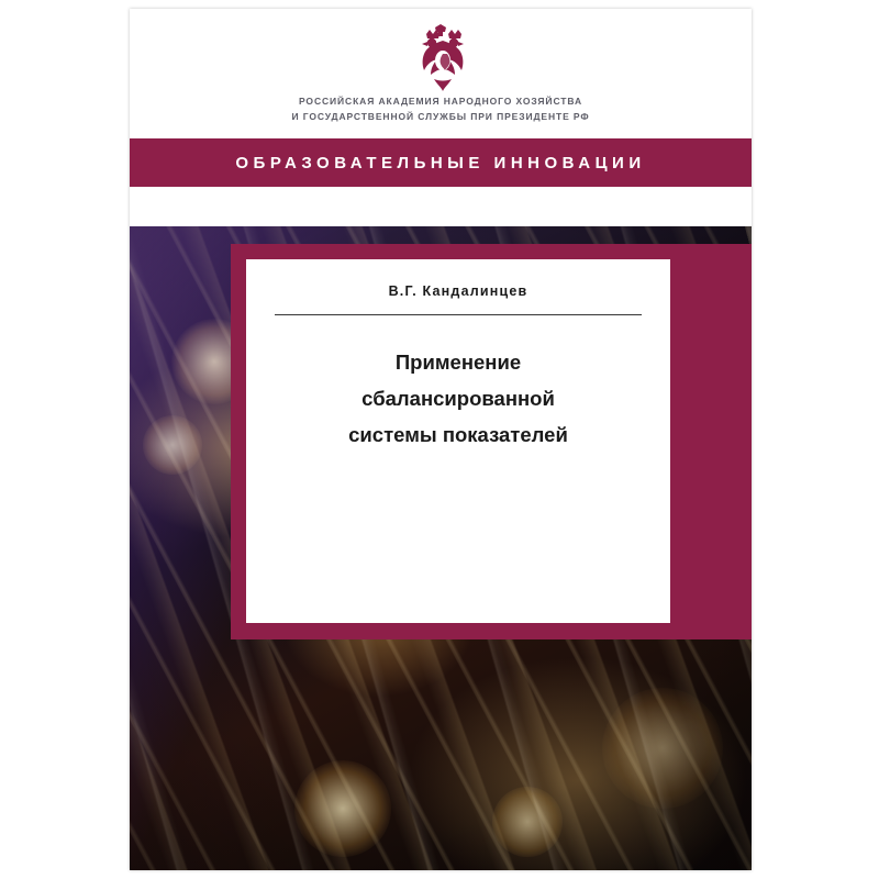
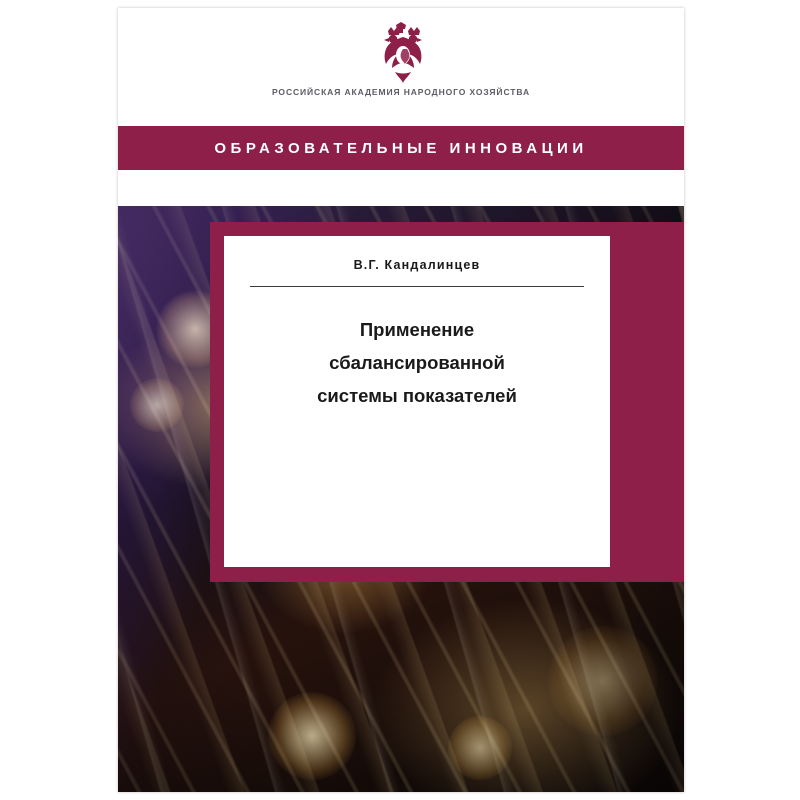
  РОССИЙСКАЯ АКАДЕМИЯ НАРОДНОГО ХОЗЯЙСТВА
- И ГОСУДАРСТВЕННОЙ СЛУЖБЫ ПРИ ПРЕЗИДЕНТЕ РФ
  ОБРАЗОВАТЕЛЬНЫЕ ИННОВАЦИИ
  В.Г. Кандалинцев
  Применение
  сбалансированной
  системы показателей
